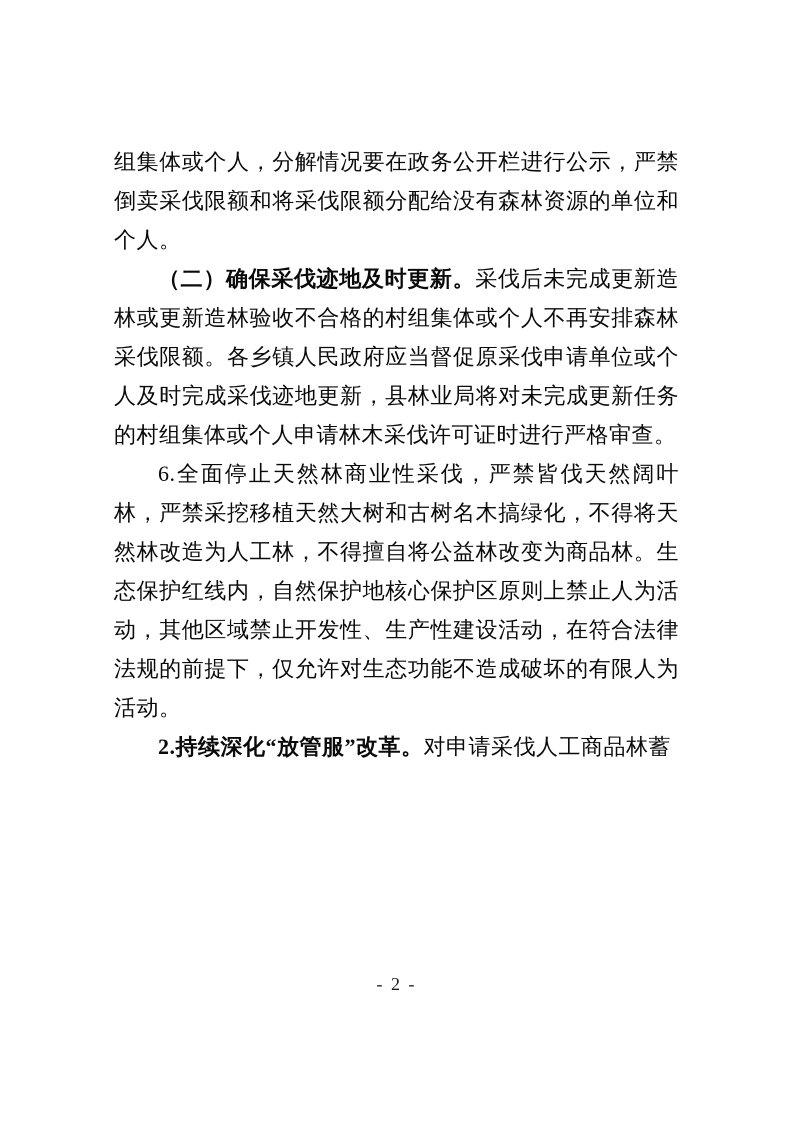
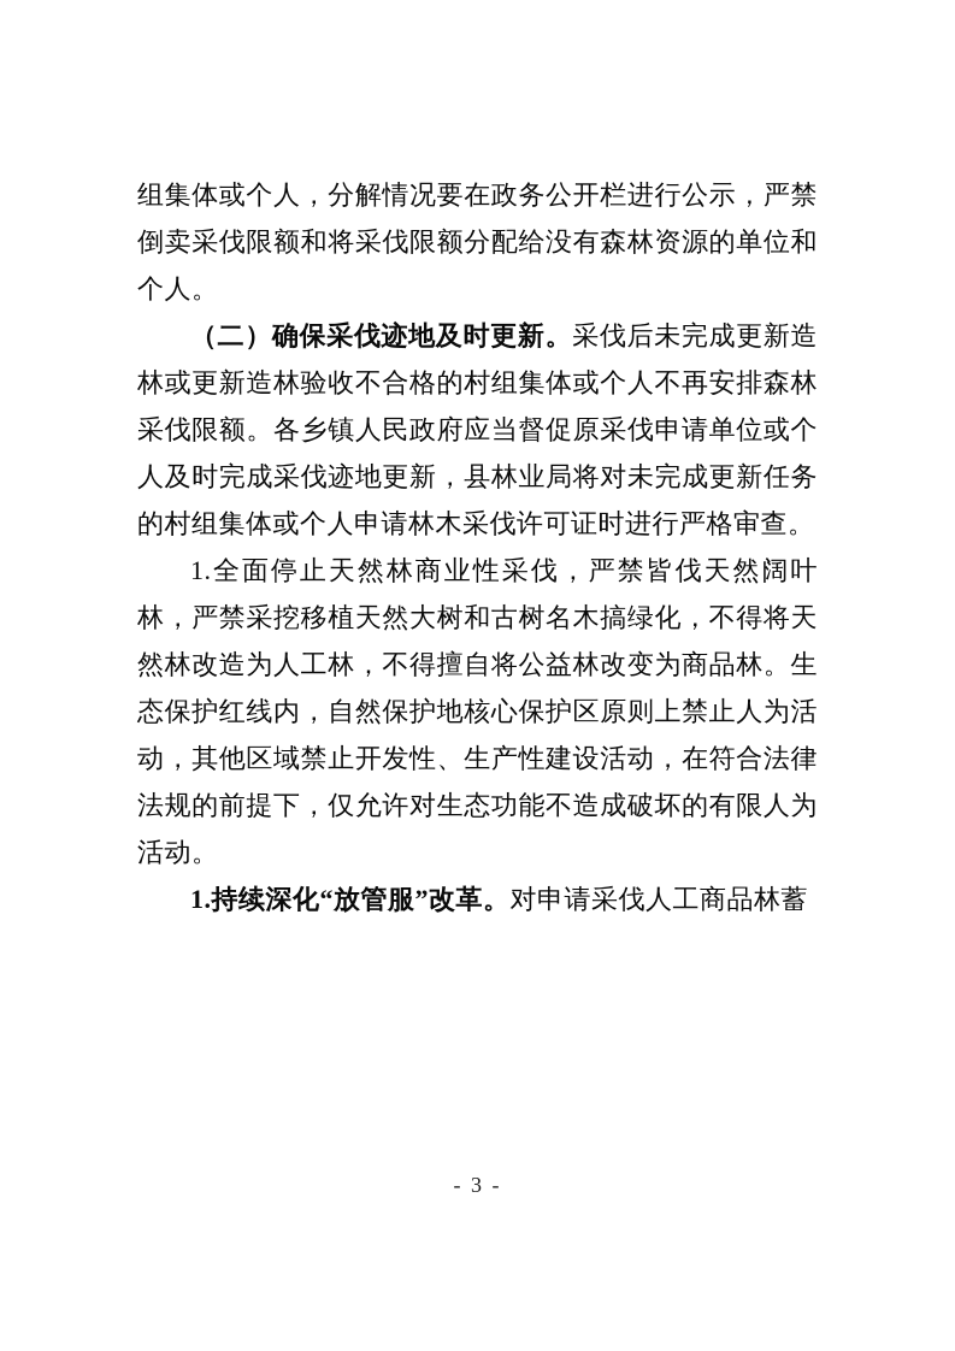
  组集体或个人，分解情况要在政务公开栏进行公示，严禁倒卖采伐限额和将采伐限额分配给没有森林资源的单位和个人。
  （二）确保采伐迹地及时更新。采伐后未完成更新造林或更新造林验收不合格的村组集体或个人不再安排森林采伐限额。各乡镇人民政府应当督促原采伐申请单位或个人及时完成采伐迹地更新，县林业局将对未完成更新任务的村组集体或个人申请林木采伐许可证时进行严格审查。
- 6.全面停止天然林商业性采伐，严禁皆伐天然阔叶林，严禁采挖移植天然大树和古树名木搞绿化，不得将天然林改造为人工林，不得擅自将公益林改变为商品林。生态保护红线内，自然保护地核心保护区原则上禁止人为活动，其他区域禁止开发性、生产性建设活动，在符合法律法规的前提下，仅允许对生态功能不造成破坏的有限人为活动。
+ 1.全面停止天然林商业性采伐，严禁皆伐天然阔叶林，严禁采挖移植天然大树和古树名木搞绿化，不得将天然林改造为人工林，不得擅自将公益林改变为商品林。生态保护红线内，自然保护地核心保护区原则上禁止人为活动，其他区域禁止开发性、生产性建设活动，在符合法律法规的前提下，仅允许对生态功能不造成破坏的有限人为活动。
- 2.持续深化“放管服”改革。对申请采伐人工商品林蓄
+ 1.持续深化“放管服”改革。对申请采伐人工商品林蓄
- - 2 -
+ - 3 -
